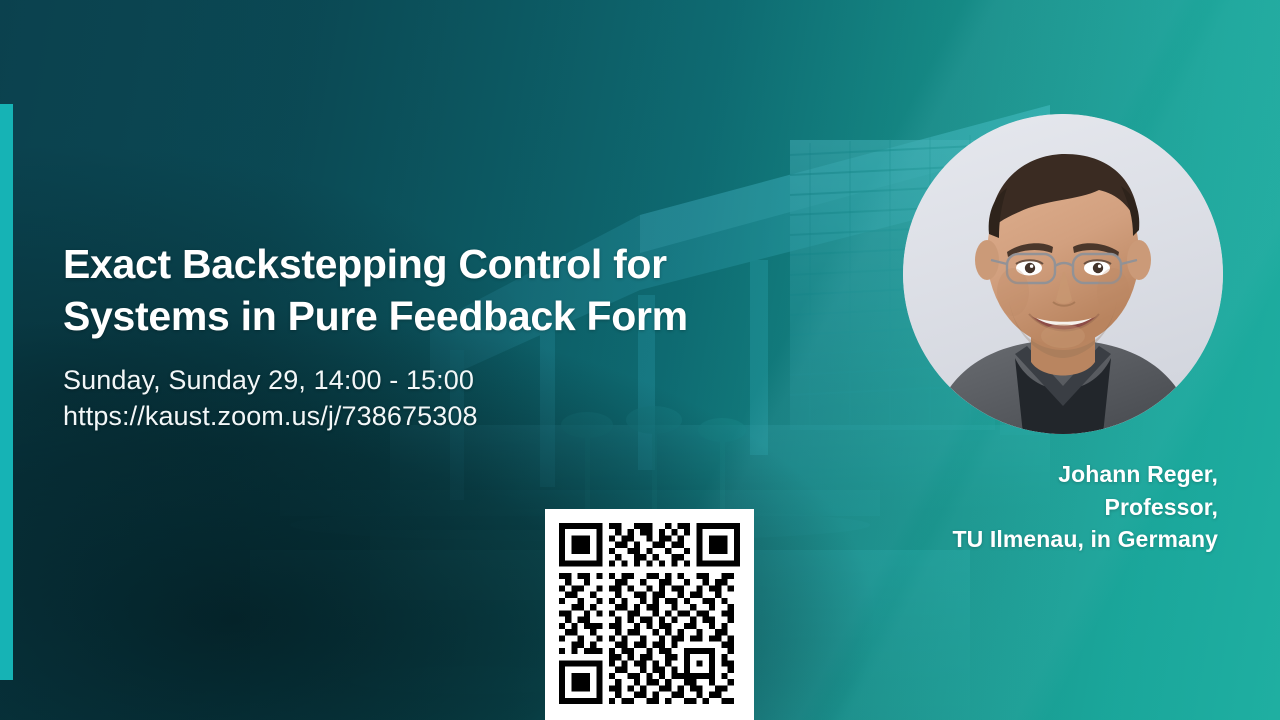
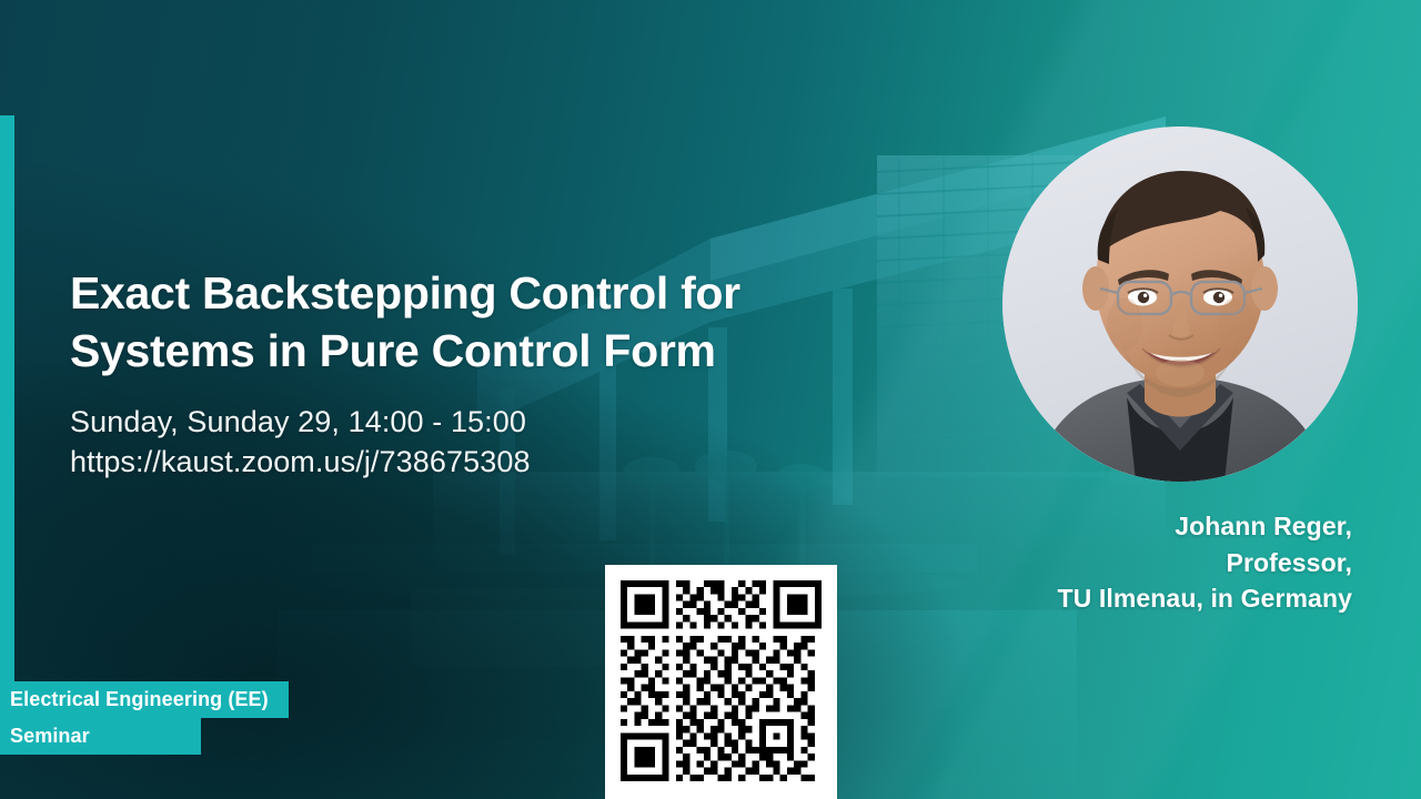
  Exact Backstepping Control for
- Systems in Pure Feedback Form
+ Systems in Pure Control Form
  Sunday, Sunday 29, 14:00 - 15:00
  https://kaust.zoom.us/j/738675308
  Johann Reger,
  Professor,
  TU Ilmenau, in Germany
+ Electrical Engineering (EE)
+ Seminar
